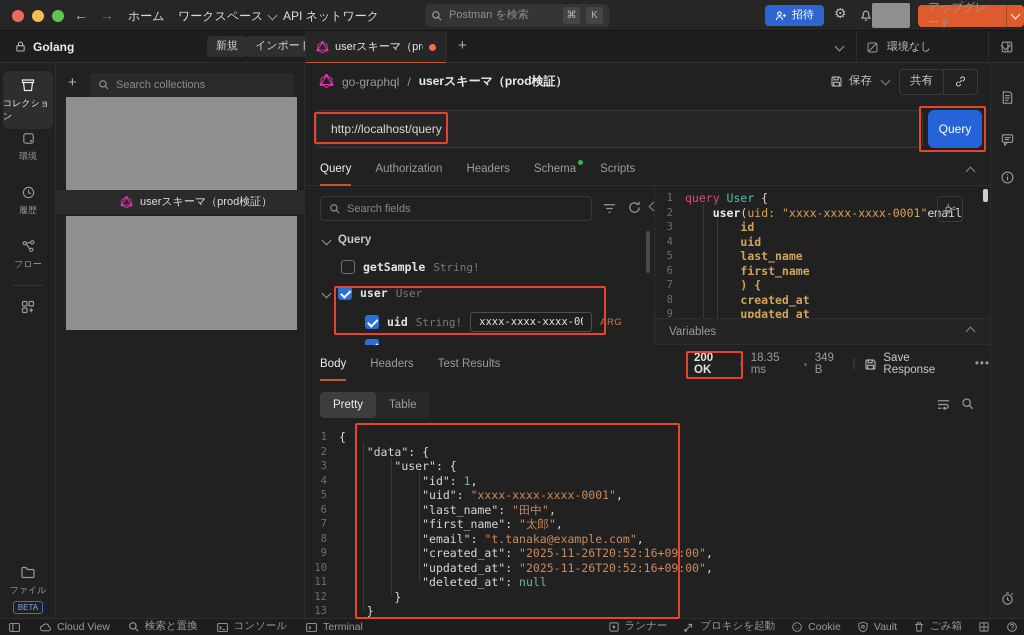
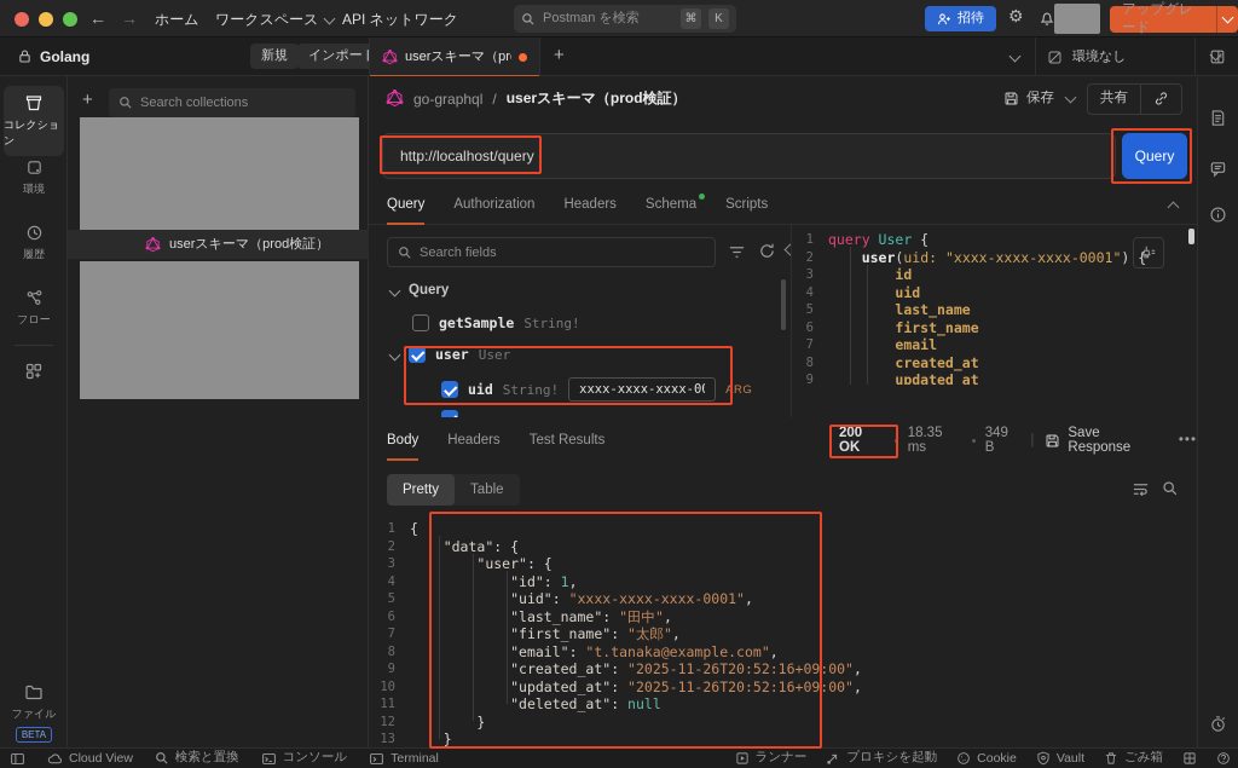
  ←
  →
  ホーム
  ワークスペース
  API ネットワーク
  Postman を検索
  ⌘
  K
  招待
  ⚙
  アップグレード
  Golang
  新規
  インポー
  +
  環境なし
  コレクション
  環境
  履歴
  フロー
  ファイル
  BETA
  +
  Search collections
  userスキーマ（prod検証）
  go-graphql
  /
  userスキーマ（prod検証）
  保存
  共有
  http://localhost/query
  Query
  Query
  Authorization
  Headers
  Schema
  Scripts
  Search fields
  Query
  getSample
  String!
  user
  User
  uid
  String!
  xxxx-xxxx-xxxx-0
  ARG
  1
  query User {
  2
- user(uid: "xxxx-xxxx-xxxx-0001"email
+ user(uid: "xxxx-xxxx-xxxx-0001") {
  3
  id
  4
  uid
  5
  last_name
  6
  first_name
  7
- ) {
+ email
  8
  created_at
  9
  updated_at
- Variables
  Body
  Headers
  Test Results
  200 OK
  18.35 ms
  349 B
  |
  Save Response
  •••
  Pretty
  Table
  1
  {
  2
  "data": {
  3
  "user": {
  4
  "id": 1,
  5
  "uid": "xxxx-xxxx-xxxx-0001",
  6
  "last_name": "田中",
  7
  "first_name": "太郎",
  8
  "email": "t.tanaka@example.com",
  9
  "created_at": "2025-11-26T20:52:16+09:00",
  10
  "updated_at": "2025-11-26T20:52:16+09:00",
  11
  "deleted_at": null
  12
  }
  13
  }
  Cloud View
  検索と置換
  コンソール
  Terminal
  ランナー
  プロキシを起動
  Cookie
  Vault
  ごみ箱
